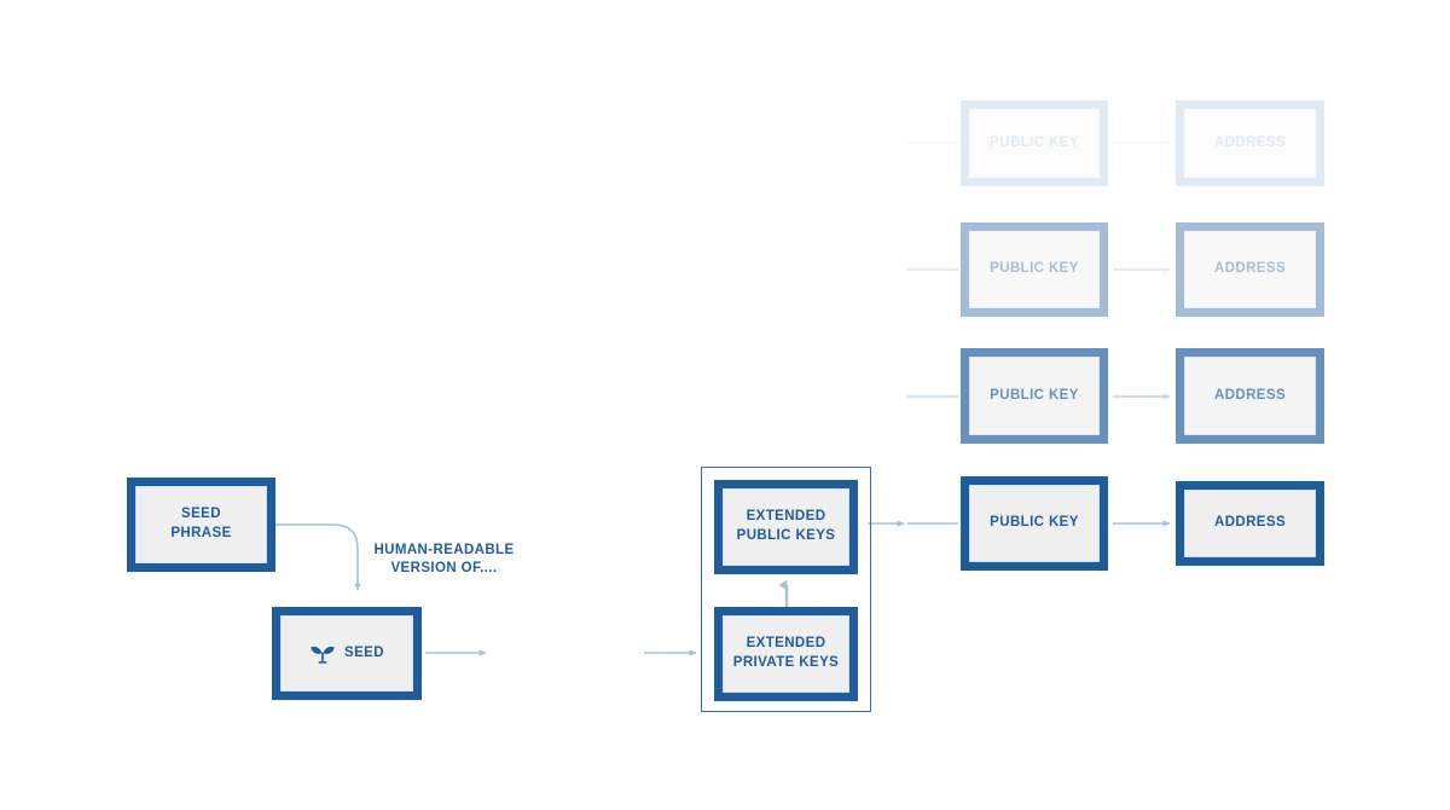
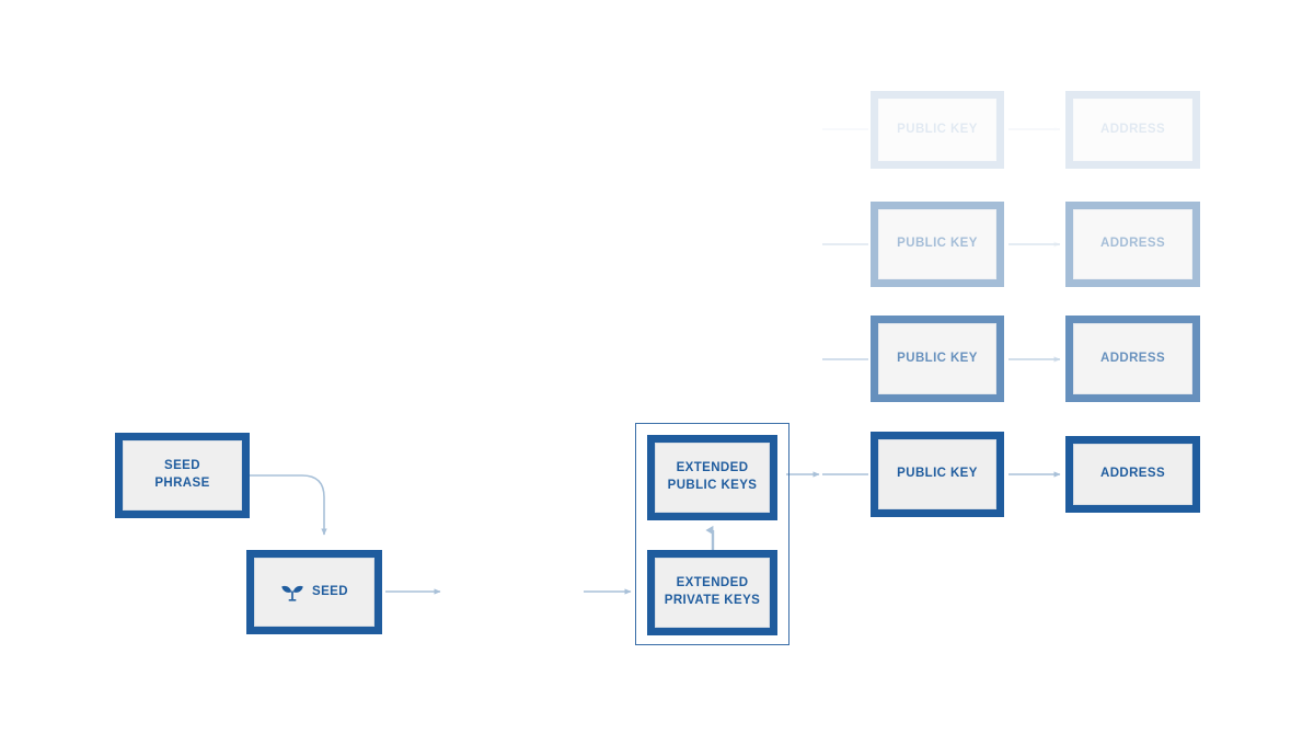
  SEED
  PHRASE
- HUMAN-READABLE
- VERSION OF....
  SEED
  EXTENDED
  PUBLIC KEYS
  EXTENDED
  PRIVATE KEYS
  PUBLIC KEY
  ADDRESS
  PUBLIC KEY
  ADDRESS
  PUBLIC KEY
  ADDRESS
  PUBLIC KEY
  ADDRESS
